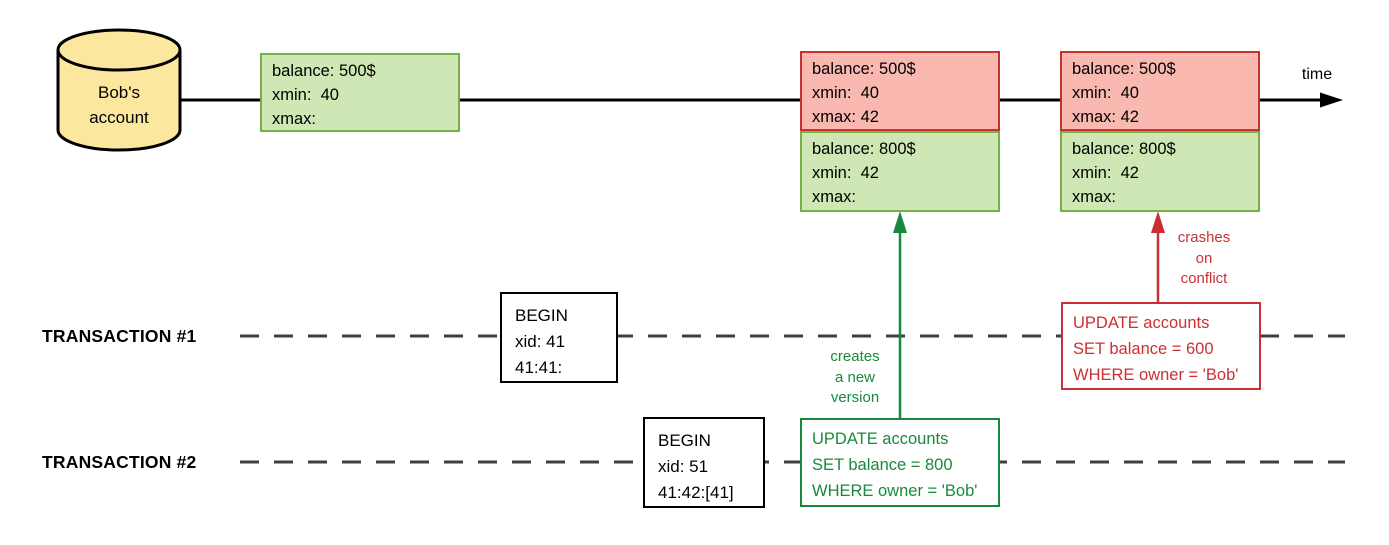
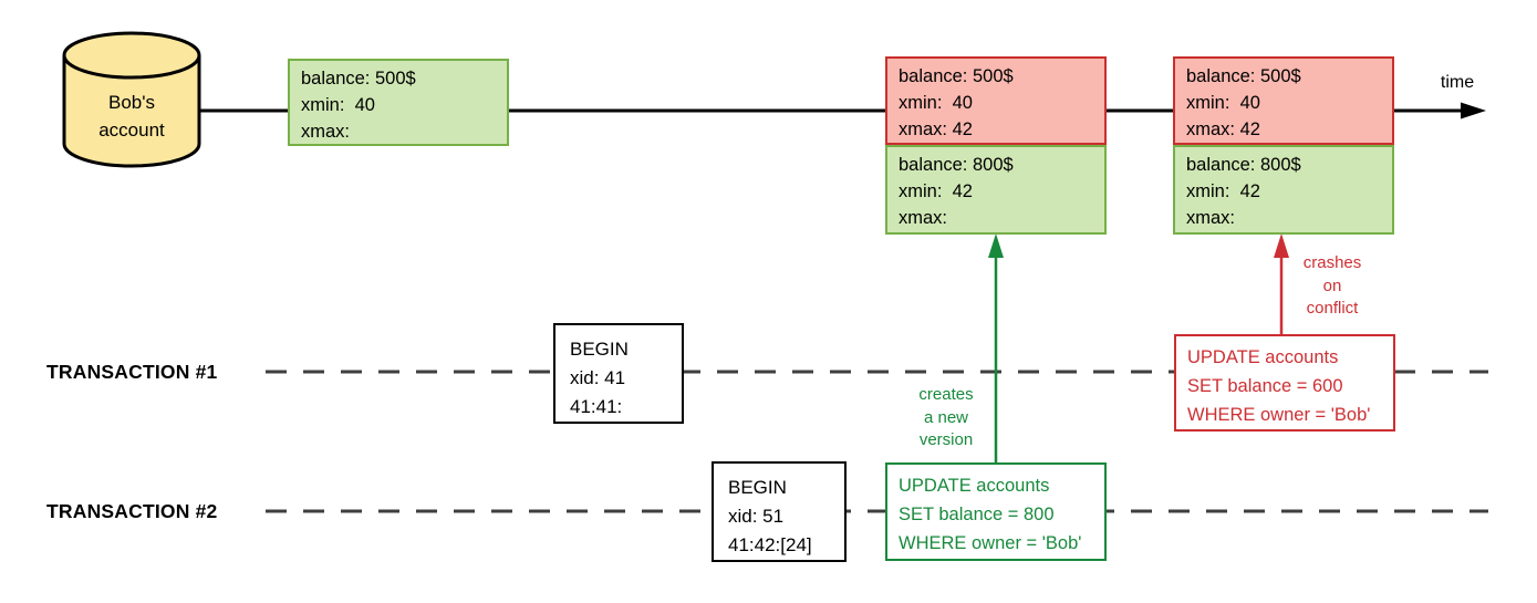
  Bob's
  account
  time
  balance: 500$
  xmin: 40
  xmax:
  balance: 500$
  xmin: 40
  xmax: 42
  balance: 800$
  xmin: 42
  xmax:
  balance: 500$
  xmin: 40
  xmax: 42
  balance: 800$
  xmin: 42
  xmax:
  TRANSACTION #1
  TRANSACTION #2
  BEGIN
  xid: 41
  41:41:
  BEGIN
  xid: 51
- 41:42:[41]
+ 41:42:[24]
  UPDATE accounts
  SET balance = 600
  WHERE owner = 'Bob'
  UPDATE accounts
  SET balance = 800
  WHERE owner = 'Bob'
  creates
  a new
  version
  crashes
  on
  conflict
